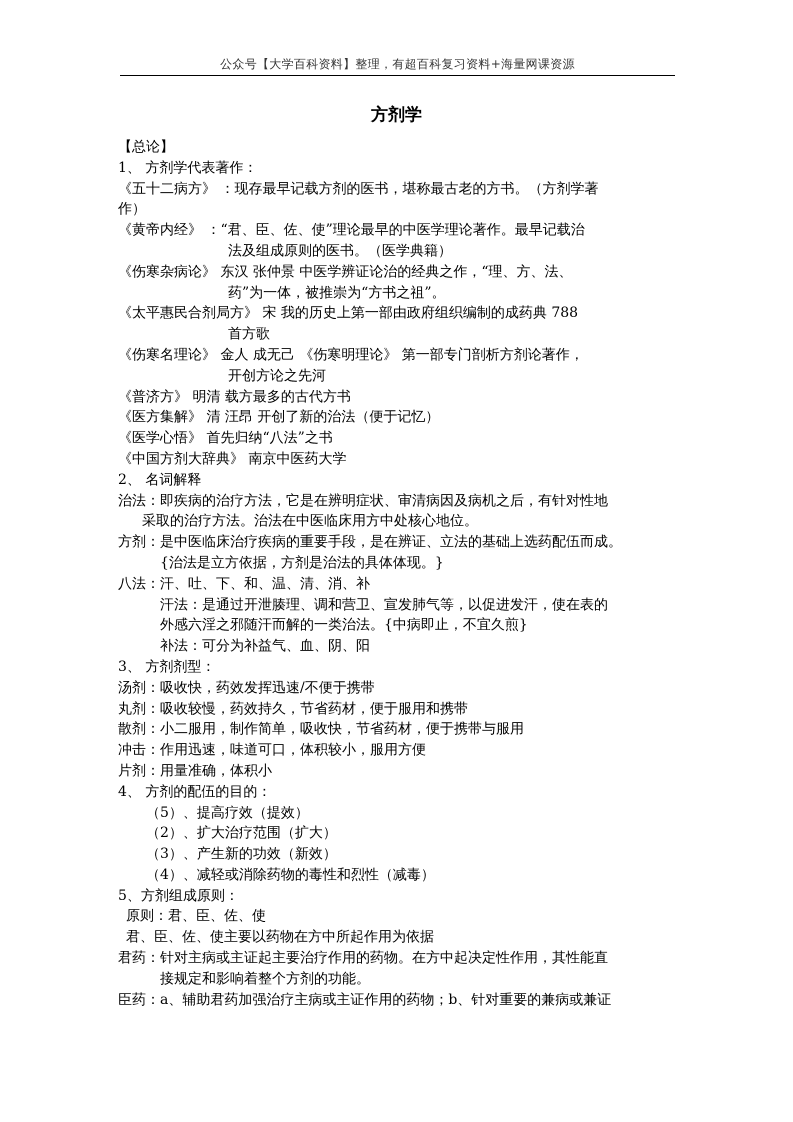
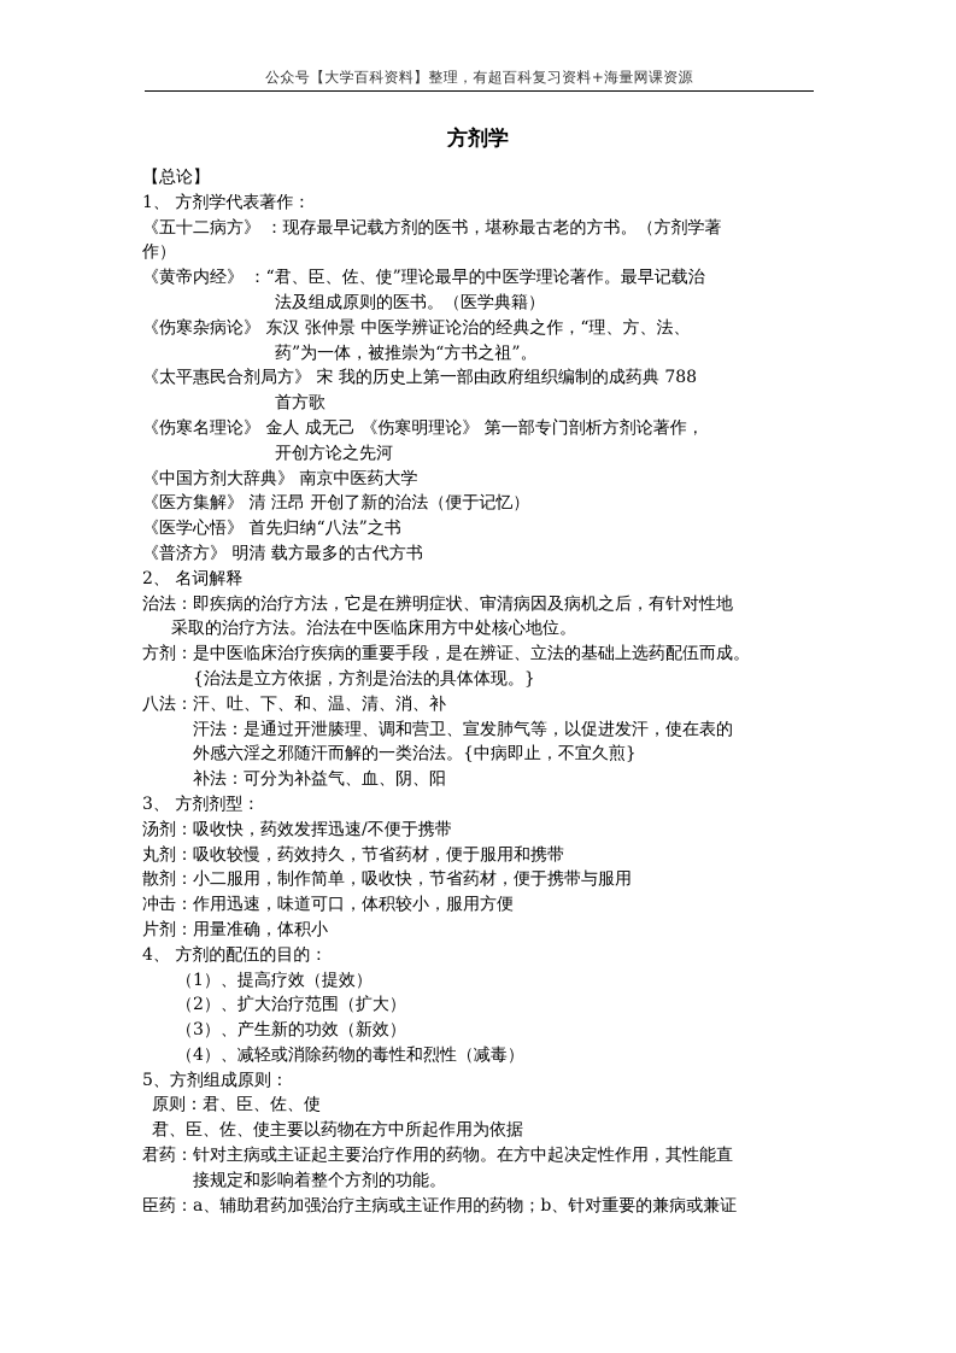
  公众号【大学百科资料】整理，有超百科复习资料+海量网课资源
  方剂学
  【总论】
  1、 方剂学代表著作：
  《五十二病方》 ：现存最早记载方剂的医书，堪称最古老的方书。（方剂学著
  作）
  《黄帝内经》 ：“君、臣、佐、使”理论最早的中医学理论著作。最早记载治
  法及组成原则的医书。（医学典籍）
  《伤寒杂病论》 东汉 张仲景 中医学辨证论治的经典之作，“理、方、法、
  药”为一体，被推崇为“方书之祖”。
  《太平惠民合剂局方》 宋 我的历史上第一部由政府组织编制的成药典 788
  首方歌
  《伤寒名理论》 金人 成无己 《伤寒明理论》 第一部专门剖析方剂论著作，
  开创方论之先河
- 《普济方》 明清 载方最多的古代方书
+ 《中国方剂大辞典》 南京中医药大学
  《医方集解》 清 汪昂 开创了新的治法（便于记忆）
  《医学心悟》 首先归纳“八法”之书
- 《中国方剂大辞典》 南京中医药大学
+ 《普济方》 明清 载方最多的古代方书
  2、 名词解释
  治法：即疾病的治疗方法，它是在辨明症状、审清病因及病机之后，有针对性地
  采取的治疗方法。治法在中医临床用方中处核心地位。
  方剂：是中医临床治疗疾病的重要手段，是在辨证、立法的基础上选药配伍而成。
  {治法是立方依据，方剂是治法的具体体现。}
  八法：汗、吐、下、和、温、清、消、补
  汗法：是通过开泄腠理、调和营卫、宣发肺气等，以促进发汗，使在表的
  外感六淫之邪随汗而解的一类治法。{中病即止，不宜久煎}
  补法：可分为补益气、血、阴、阳
  3、 方剂剂型：
  汤剂：吸收快，药效发挥迅速/不便于携带
  丸剂：吸收较慢，药效持久，节省药材，便于服用和携带
  散剂：小二服用，制作简单，吸收快，节省药材，便于携带与服用
  冲击：作用迅速，味道可口，体积较小，服用方便
  片剂：用量准确，体积小
  4、 方剂的配伍的目的：
- （5）、提高疗效（提效）
+ （1）、提高疗效（提效）
  （2）、扩大治疗范围（扩大）
  （3）、产生新的功效（新效）
  （4）、减轻或消除药物的毒性和烈性（减毒）
  5、方剂组成原则：
  原则：君、臣、佐、使
  君、臣、佐、使主要以药物在方中所起作用为依据
  君药：针对主病或主证起主要治疗作用的药物。在方中起决定性作用，其性能直
  接规定和影响着整个方剂的功能。
  臣药：a、辅助君药加强治疗主病或主证作用的药物；b、针对重要的兼病或兼证
